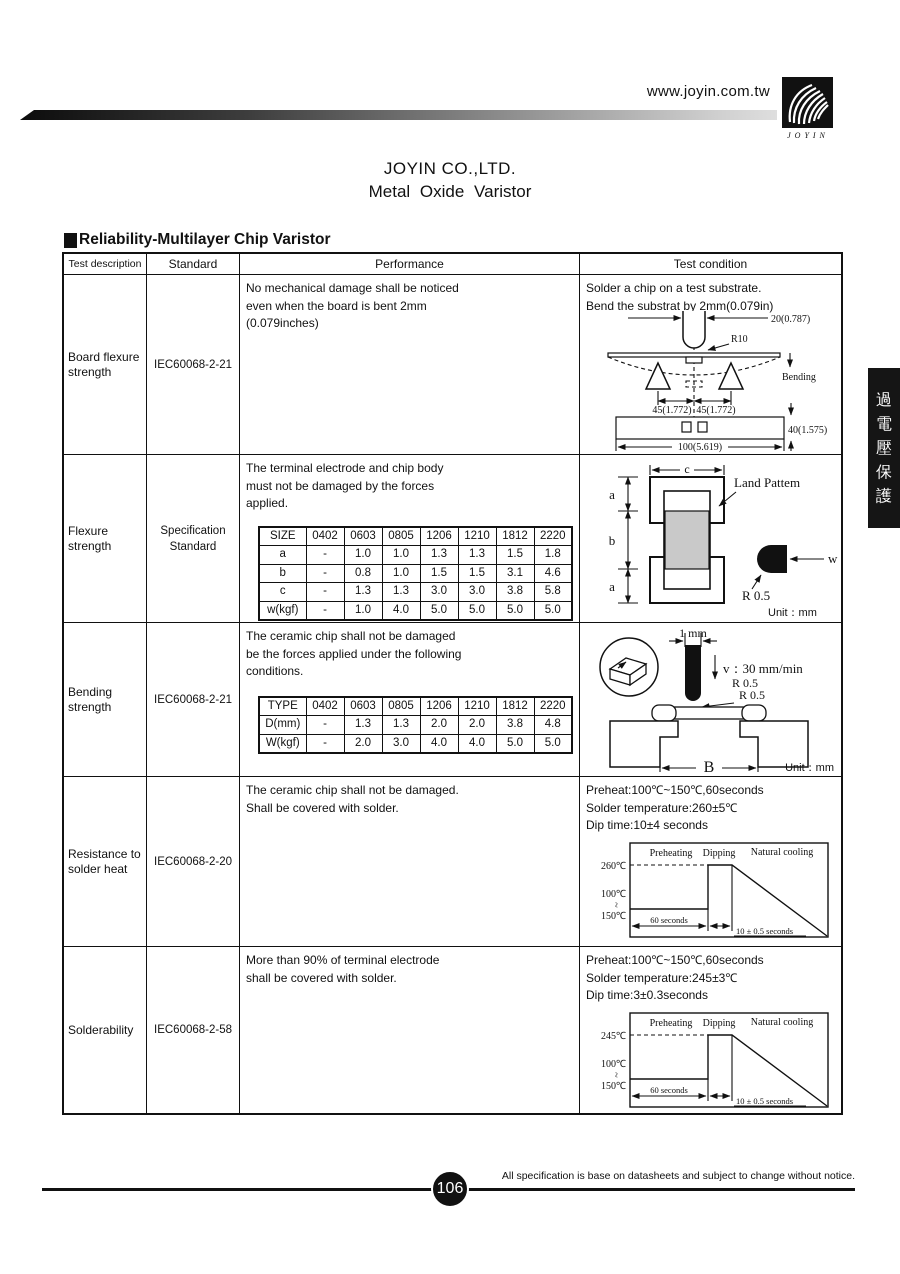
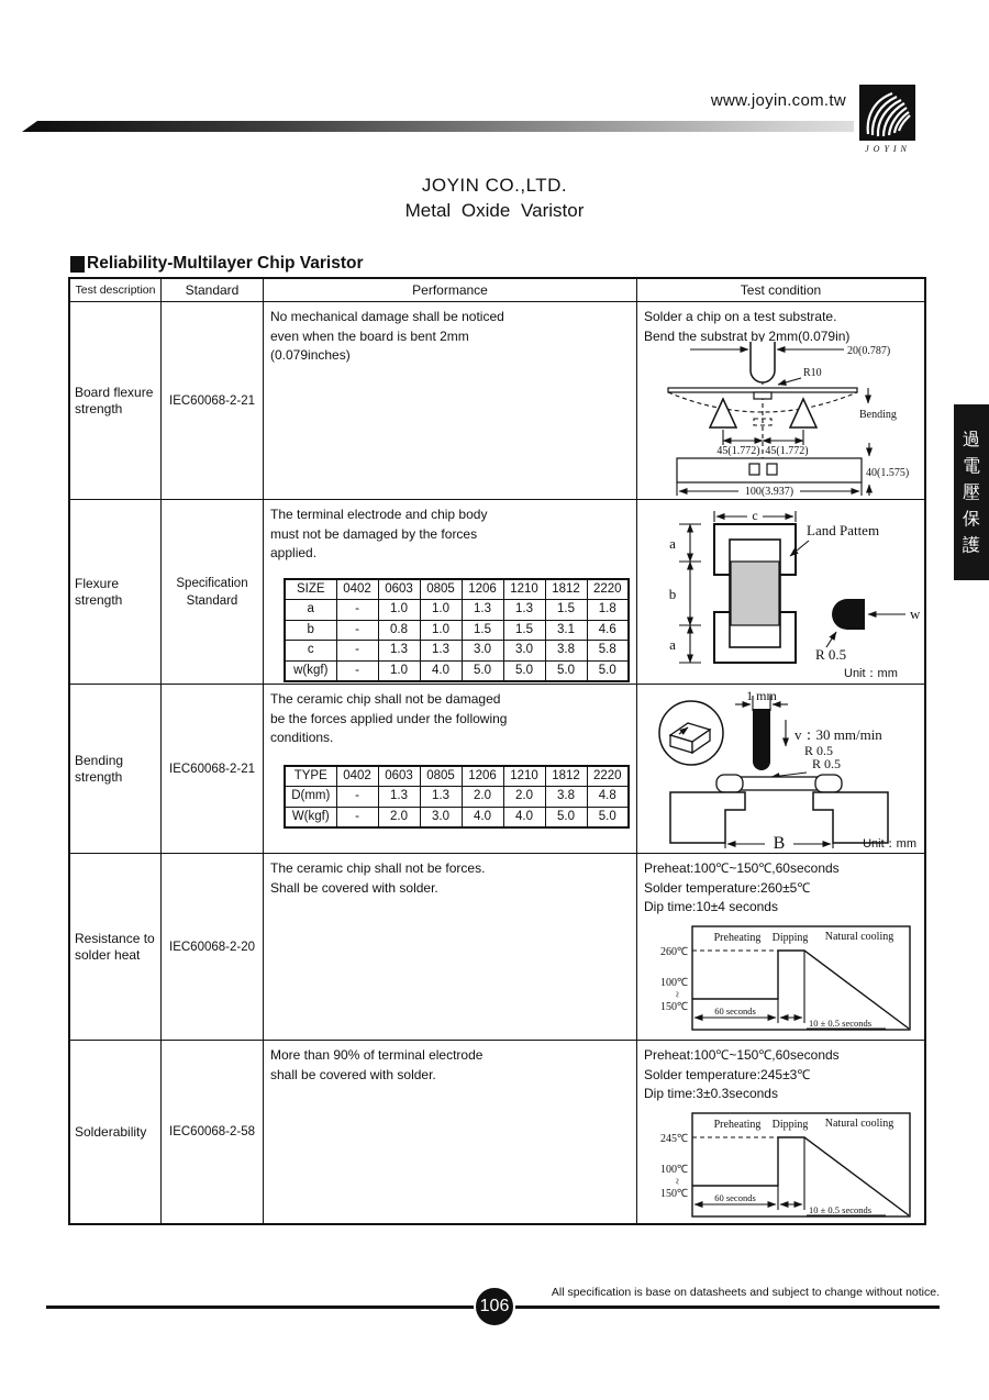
  www.joyin.com.tw
  JOYIN
  JOYIN CO.,LTD.
  Metal Oxide Varistor
  Reliability-Multilayer Chip Varistor
  Test description
  Standard
  Performance
  Test condition
  Board flexure strength
  IEC60068-2-21
  No mechanical damage shall be noticed
  even when the board is bent 2mm
  (0.079inches)
  Solder a chip on a test substrate.
  Bend the substrat by 2mm(0.079in)
  20(0.787)
  R10
  Bending
  45(1.772)
  45(1.772)
- 100(5.619)
+ 100(3.937)
  40(1.575)
  Flexure strength
  Specification
  Standard
  The terminal electrode and chip body
  must not be damaged by the forces
  applied.
  SIZE	0402	0603	0805	1206	1210	1812	2220
  a	-	1.0	1.0	1.3	1.3	1.5	1.8
  b	-	0.8	1.0	1.5	1.5	3.1	4.6
  c	-	1.3	1.3	3.0	3.0	3.8	5.8
  w(kgf)	-	1.0	4.0	5.0	5.0	5.0	5.0
  c
  a
  b
  a
  Land Pattem
  w
  R 0.5
  Unit：mm
  Bending strength
  IEC60068-2-21
  The ceramic chip shall not be damaged
  be the forces applied under the following
  conditions.
  TYPE	0402	0603	0805	1206	1210	1812	2220
  D(mm)	-	1.3	1.3	2.0	2.0	3.8	4.8
  W(kgf)	-	2.0	3.0	4.0	4.0	5.0	5.0
  1 mm
  v：30 mm/min
  R 0.5
  R 0.5
  B
  Unit：mm
  Resistance to solder heat
  IEC60068-2-20
- The ceramic chip shall not be damaged.
+ The ceramic chip shall not be forces.
  Shall be covered with solder.
  Preheat:100℃~150℃,60seconds
  Solder temperature:260±5℃
  Dip time:10±4 seconds
  Preheating
  Dipping
  Natural cooling
  260℃
  100℃
  150℃
  60 seconds
  10 ± 0.5 seconds
  Solderability
  IEC60068-2-58
  More than 90% of terminal electrode
  shall be covered with solder.
  Preheat:100℃~150℃,60seconds
  Solder temperature:245±3℃
  Dip time:3±0.3seconds
  Preheating
  Dipping
  Natural cooling
  245℃
  100℃
  150℃
  60 seconds
  10 ± 0.5 seconds
  過
  電
  壓
  保
  護
  All specification is base on datasheets and subject to change without notice.
  106
